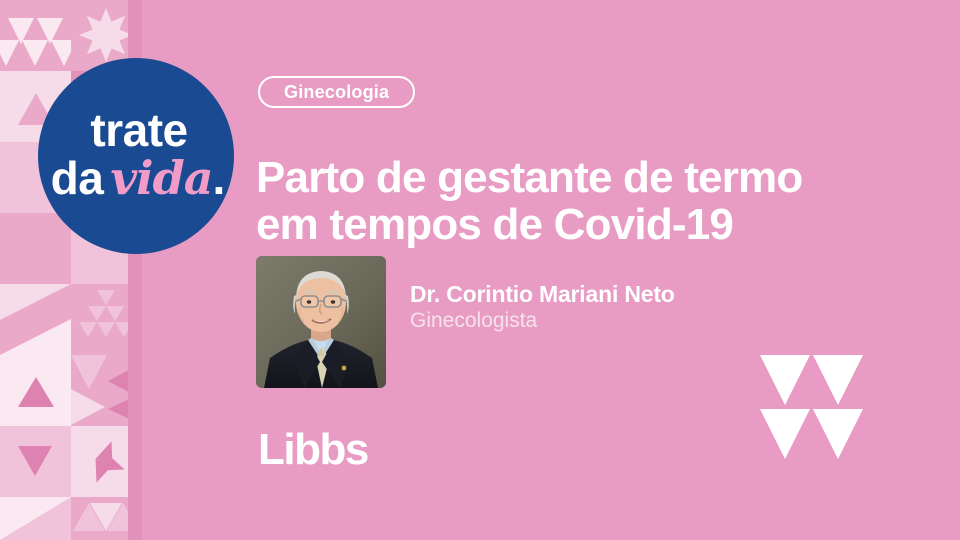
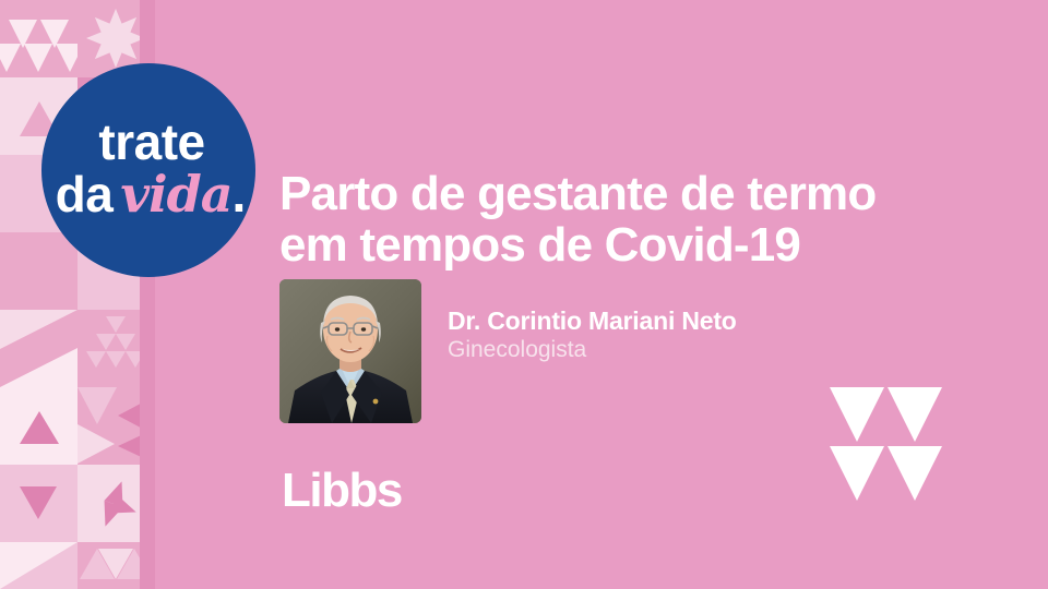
  trate
  da vida.
- Ginecologia
  Parto de gestante de termo
  em tempos de Covid-19
  Dr. Corintio Mariani Neto
  Ginecologista
  Libbs
